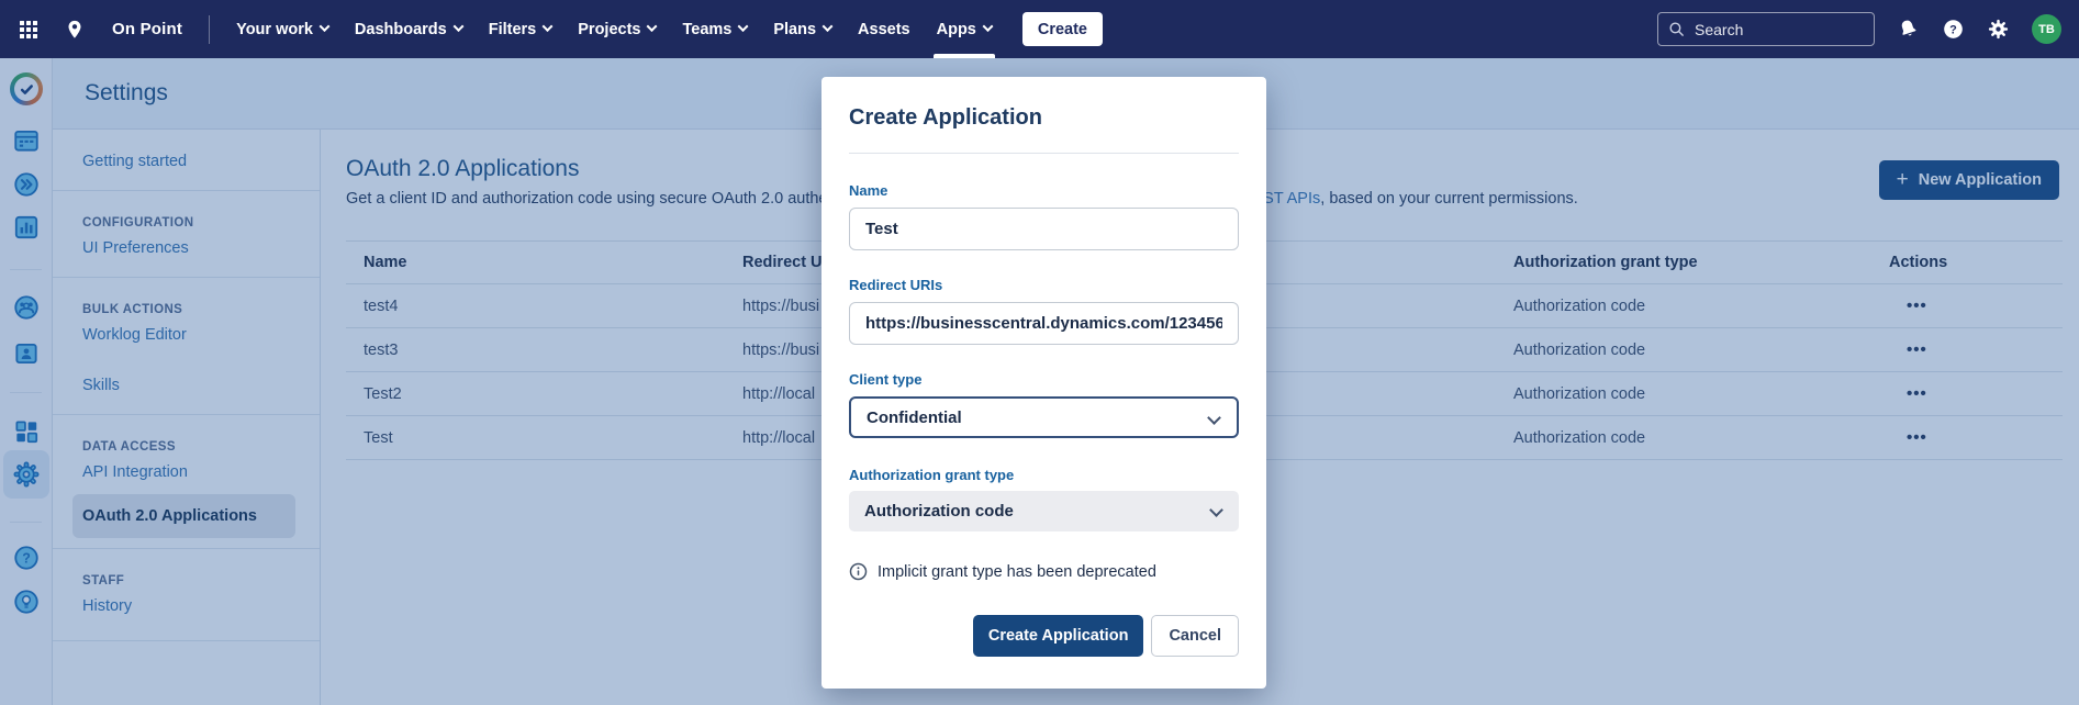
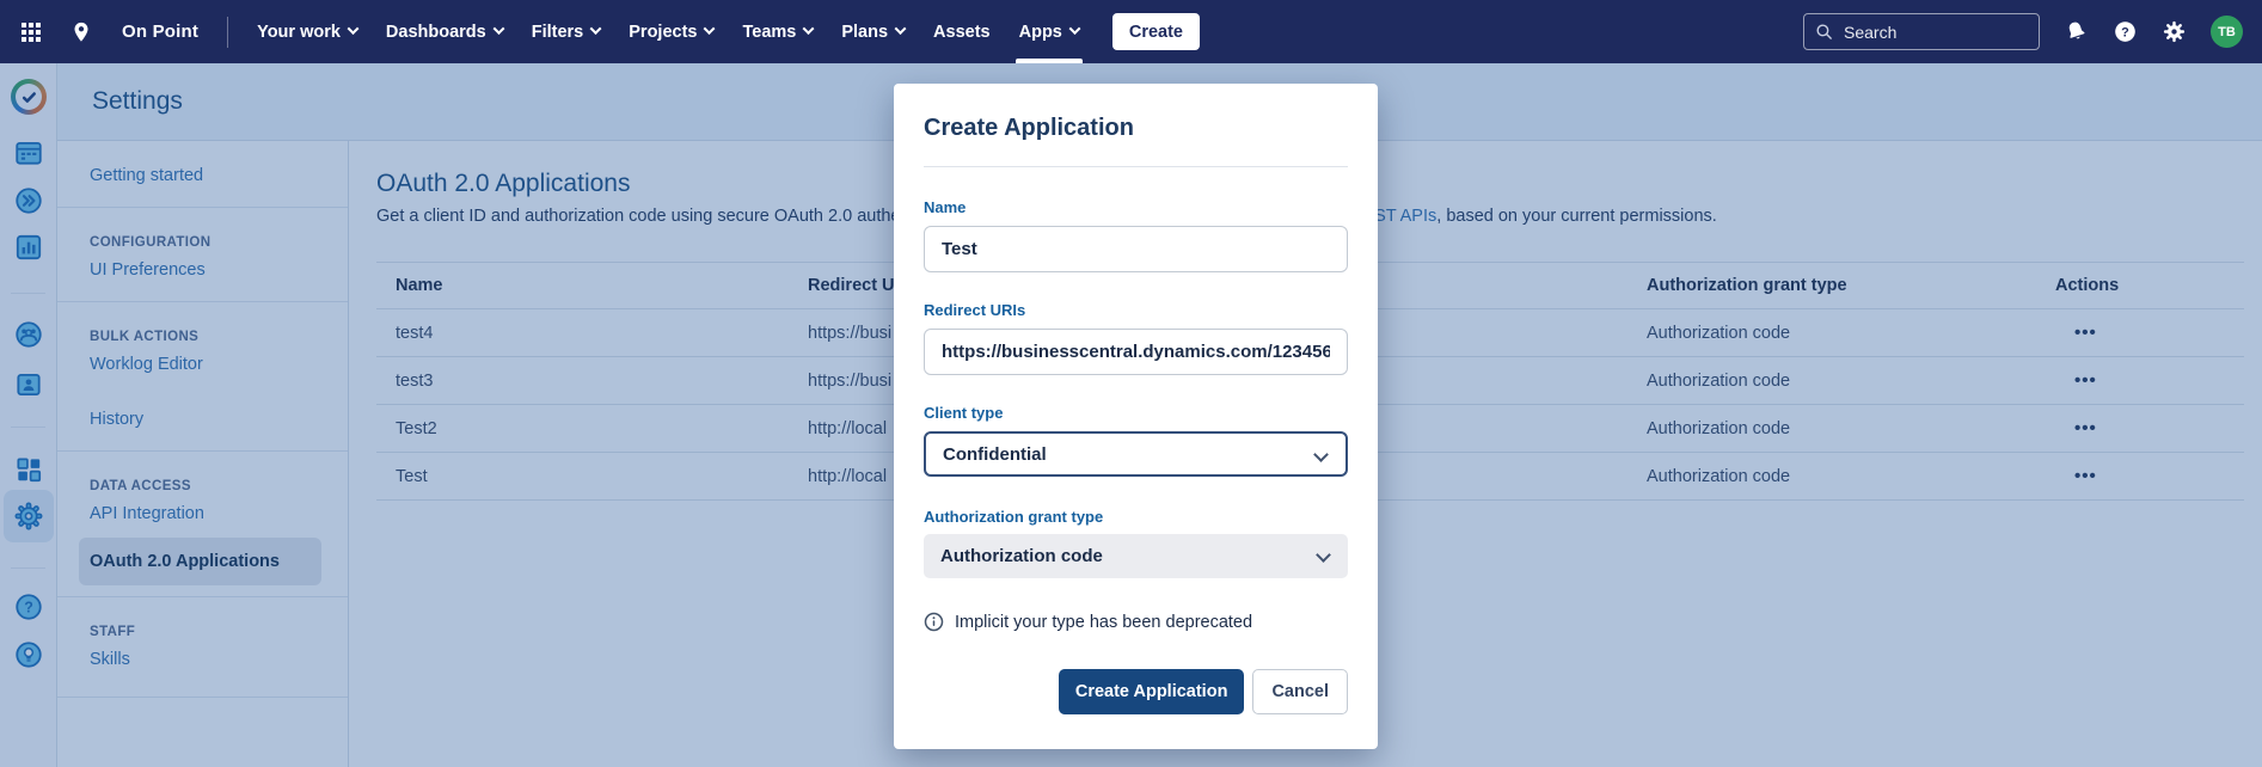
  On Point
  Your work
  Dashboards
  Filters
  Projects
  Teams
  Plans
  Assets
  Apps
  Create
  Search
  ?
  TB
  ?
  Settings
  Getting started
  CONFIGURATION
  UI Preferences
  BULK ACTIONS
  Worklog Editor
- Skills
+ History
  DATA ACCESS
  API Integration
  OAuth 2.0 Applications
  STAFF
- History
+ Skills
  OAuth 2.0 Applications
  Get a client ID and authorization code using secure OAuth 2.0 auth
  ST APIs, based on your current permissions.
- +
- New Application
  Name
  Redirect U
  Authorization grant type
  Actions
  test4
  https://busi
  Authorization code
  •••
  test3
  https://busi
  Authorization code
  •••
  Test2
  http://local
  Authorization code
  •••
  Test
  http://local
  Authorization code
  •••
  Create Application
  Name
  Test
  Redirect URIs
  https://businesscentral.dynamics.com/123456
  Client type
  Confidential
  Authorization grant type
  Authorization code
- Implicit grant type has been deprecated
+ Implicit your type has been deprecated
  Create Application
  Cancel
